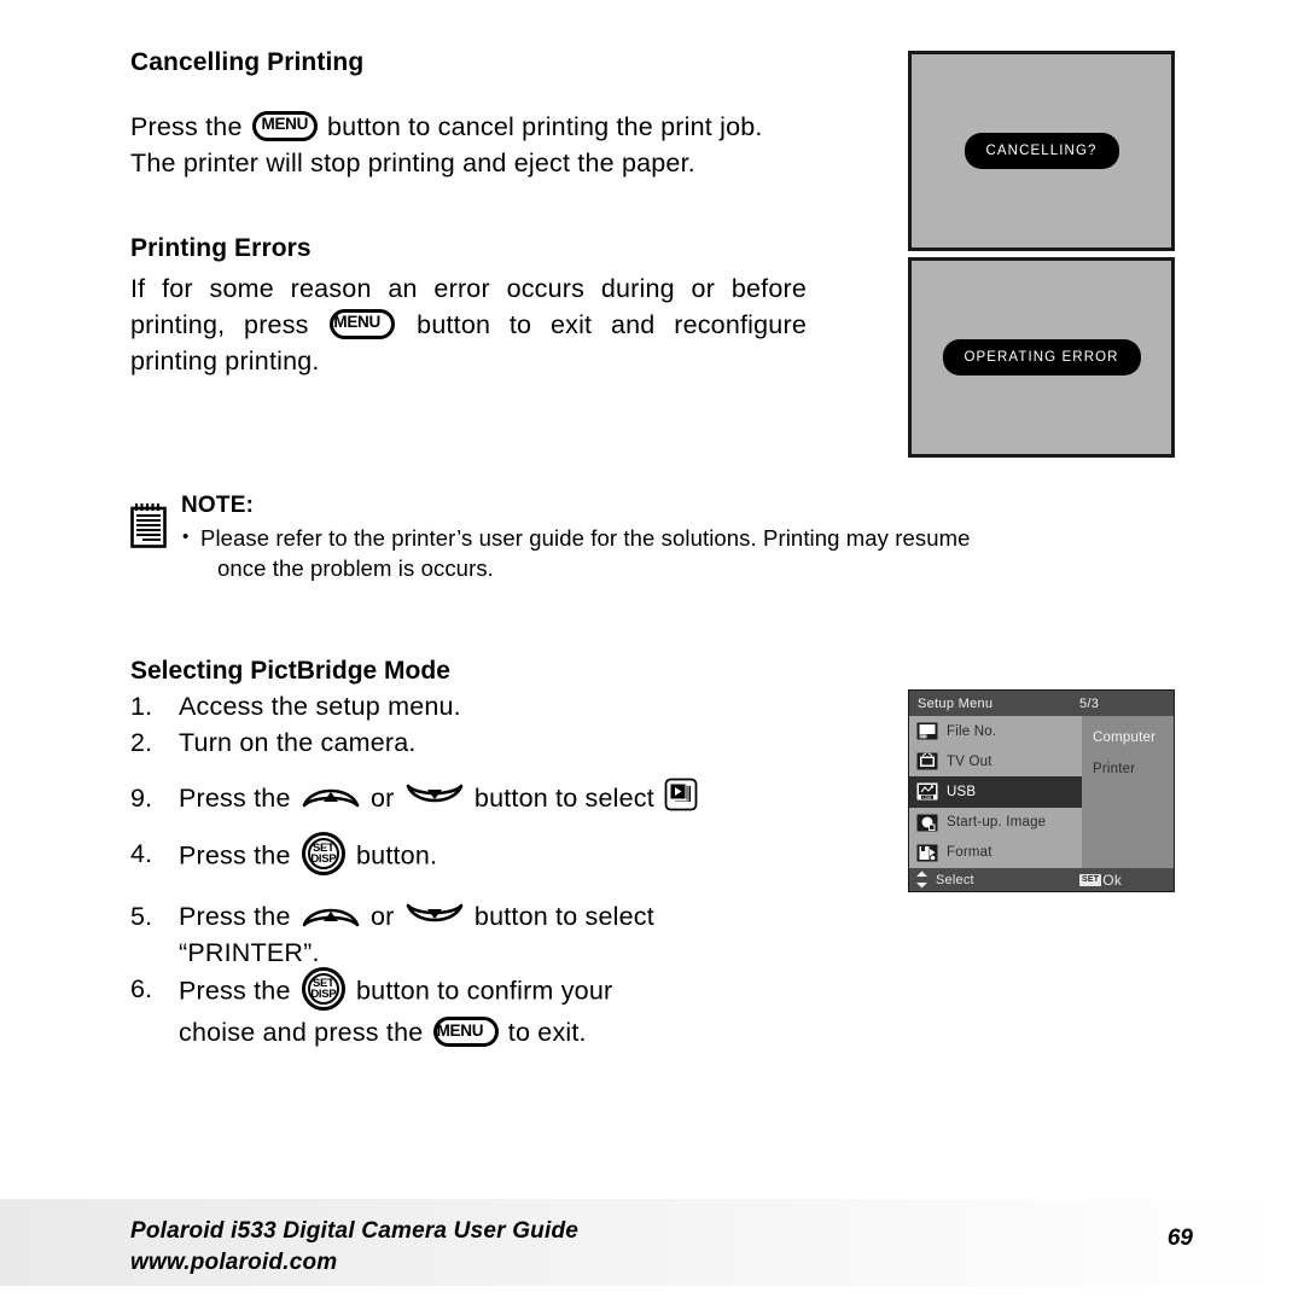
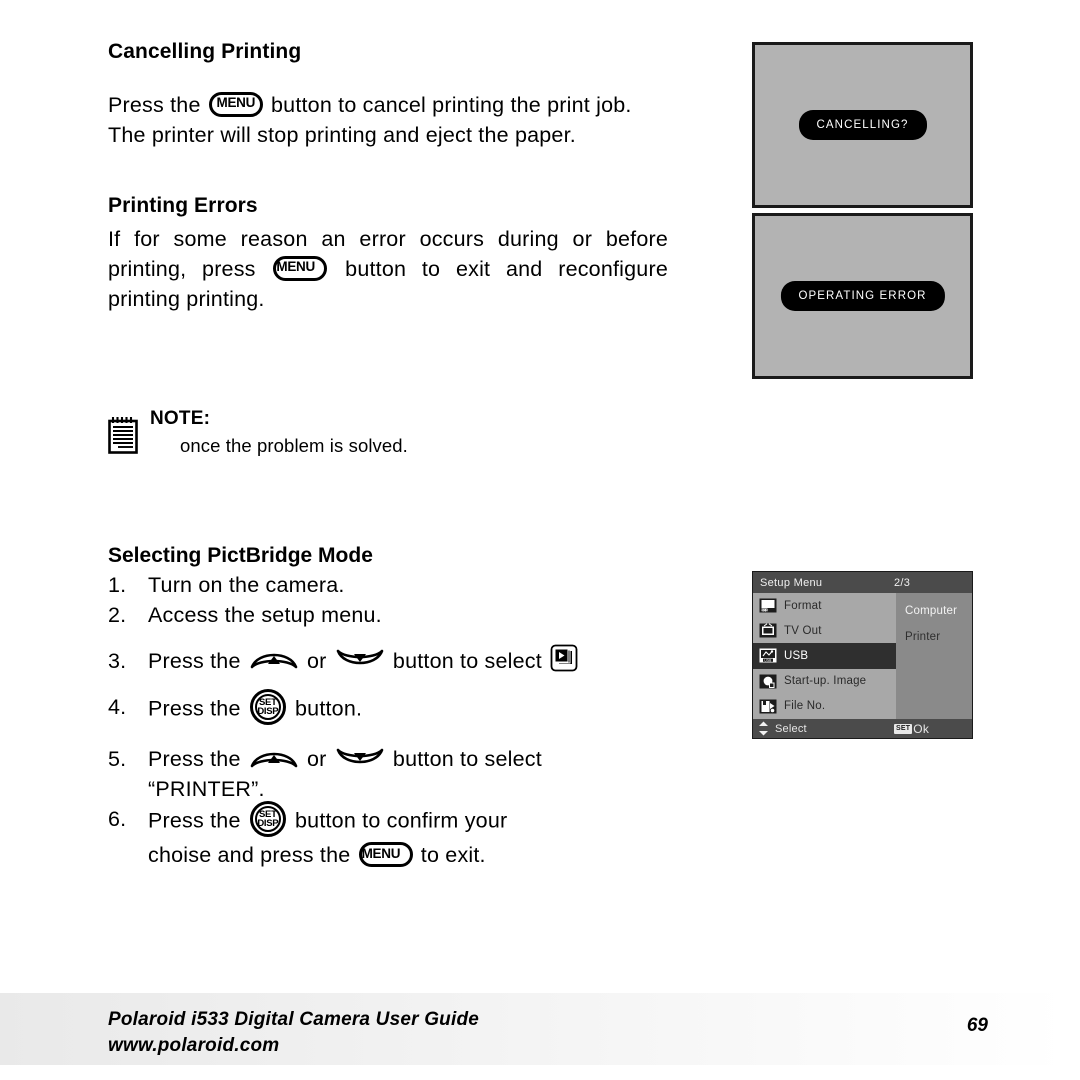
  Cancelling Printing
  Press the MENU button to cancel printing the print job. The printer will stop printing and eject the paper.
  Printing Errors
  If for some reason an error occurs during or before printing, press MENU button to exit and reconfigure printing printing.
  NOTE:
- Please refer to the printer’s user guide for the solutions. Printing may resume
- once the problem is occurs.
+ once the problem is solved.
  Selecting PictBridge Mode
  1.
- Access the setup menu.
+ Turn on the camera.
  2.
- Turn on the camera.
+ Access the setup menu.
- 9.
+ 3.
  Press the or button to select
  4.
  Press the
  SET
  DISP
  button.
  5.
  Press the or button to select
  “PRINTER”.
  6.
  Press the
  SET
  DISP
  button to confirm your
  choise and press the MENU to exit.
  CANCELLING?
  OPERATING ERROR
  Setup Menu
- 5/3
+ 2/3
- File No.
+ Format
  TV Out
  USB
  Start-up. Image
- Format
+ File No.
  Computer
  Printer
  Select
  Ok
  Polaroid i533 Digital Camera User Guide
  www.polaroid.com
  69
